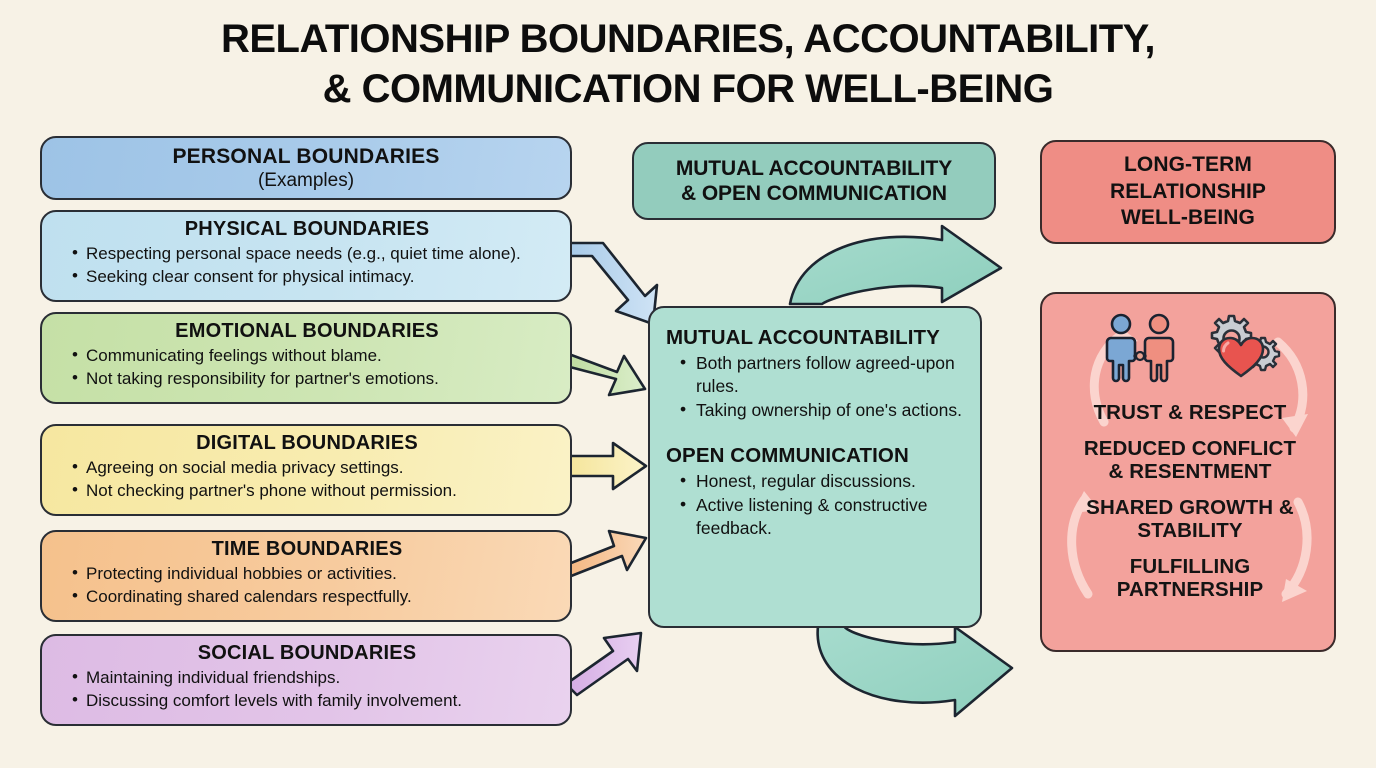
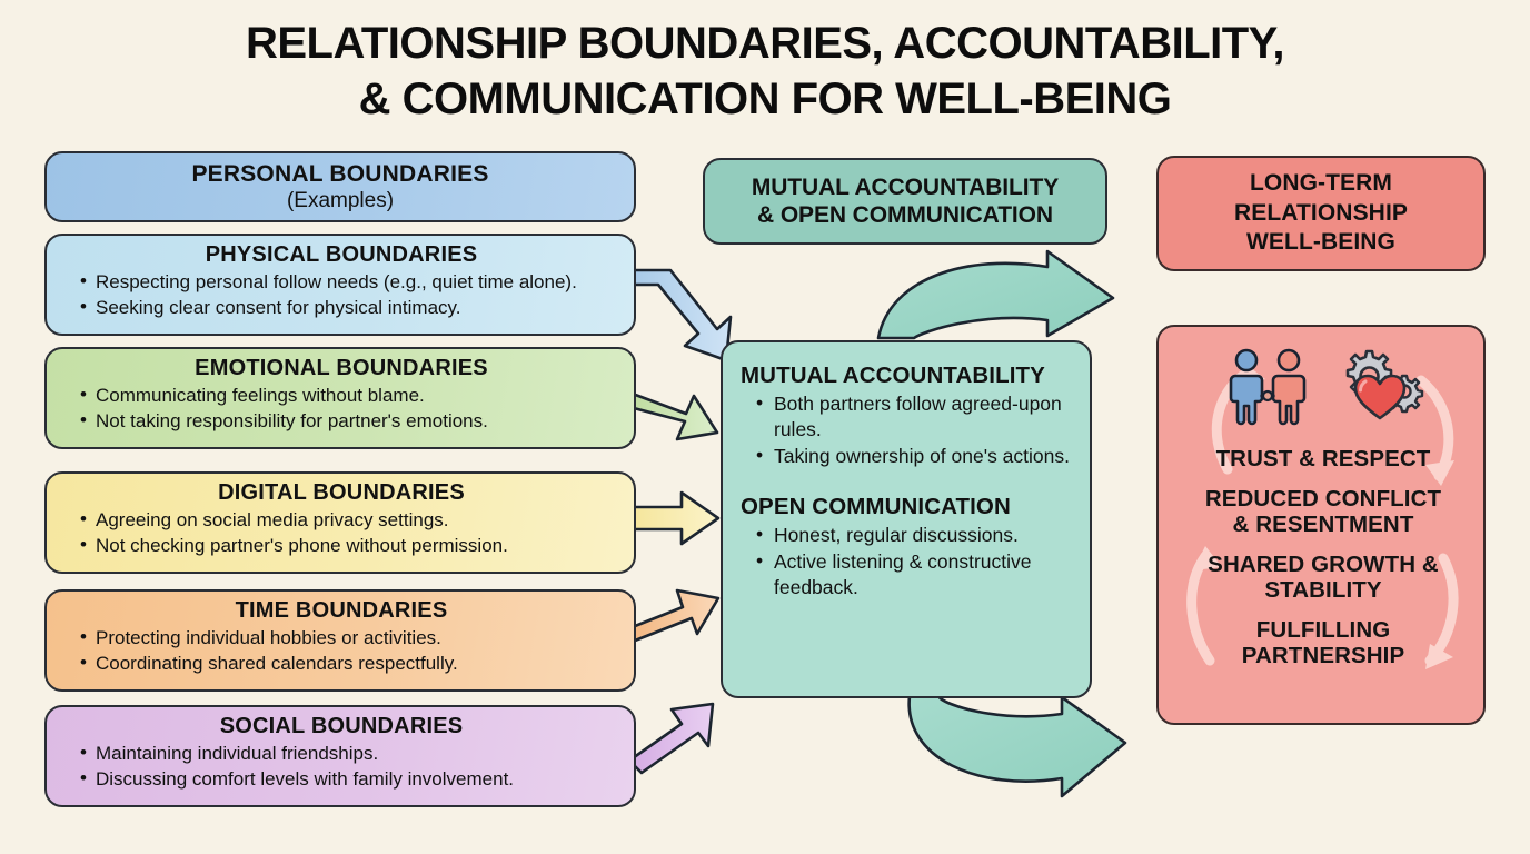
  RELATIONSHIP BOUNDARIES, ACCOUNTABILITY,
  & COMMUNICATION FOR WELL-BEING
  PERSONAL BOUNDARIES
  (Examples)
  PHYSICAL BOUNDARIES
- Respecting personal space needs (e.g., quiet time alone).
+ Respecting personal follow needs (e.g., quiet time alone).
  Seeking clear consent for physical intimacy.
  EMOTIONAL BOUNDARIES
  Communicating feelings without blame.
  Not taking responsibility for partner's emotions.
  DIGITAL BOUNDARIES
  Agreeing on social media privacy settings.
  Not checking partner's phone without permission.
  TIME BOUNDARIES
  Protecting individual hobbies or activities.
  Coordinating shared calendars respectfully.
  SOCIAL BOUNDARIES
  Maintaining individual friendships.
  Discussing comfort levels with family involvement.
  MUTUAL ACCOUNTABILITY
  & OPEN COMMUNICATION
  MUTUAL ACCOUNTABILITY
  Both partners follow agreed-upon rules.
  Taking ownership of one's actions.
  OPEN COMMUNICATION
  Honest, regular discussions.
  Active listening & constructive feedback.
  LONG-TERM
  RELATIONSHIP
  WELL-BEING
  TRUST & RESPECT
  REDUCED CONFLICT
  & RESENTMENT
  SHARED GROWTH &
  STABILITY
  FULFILLING
  PARTNERSHIP
